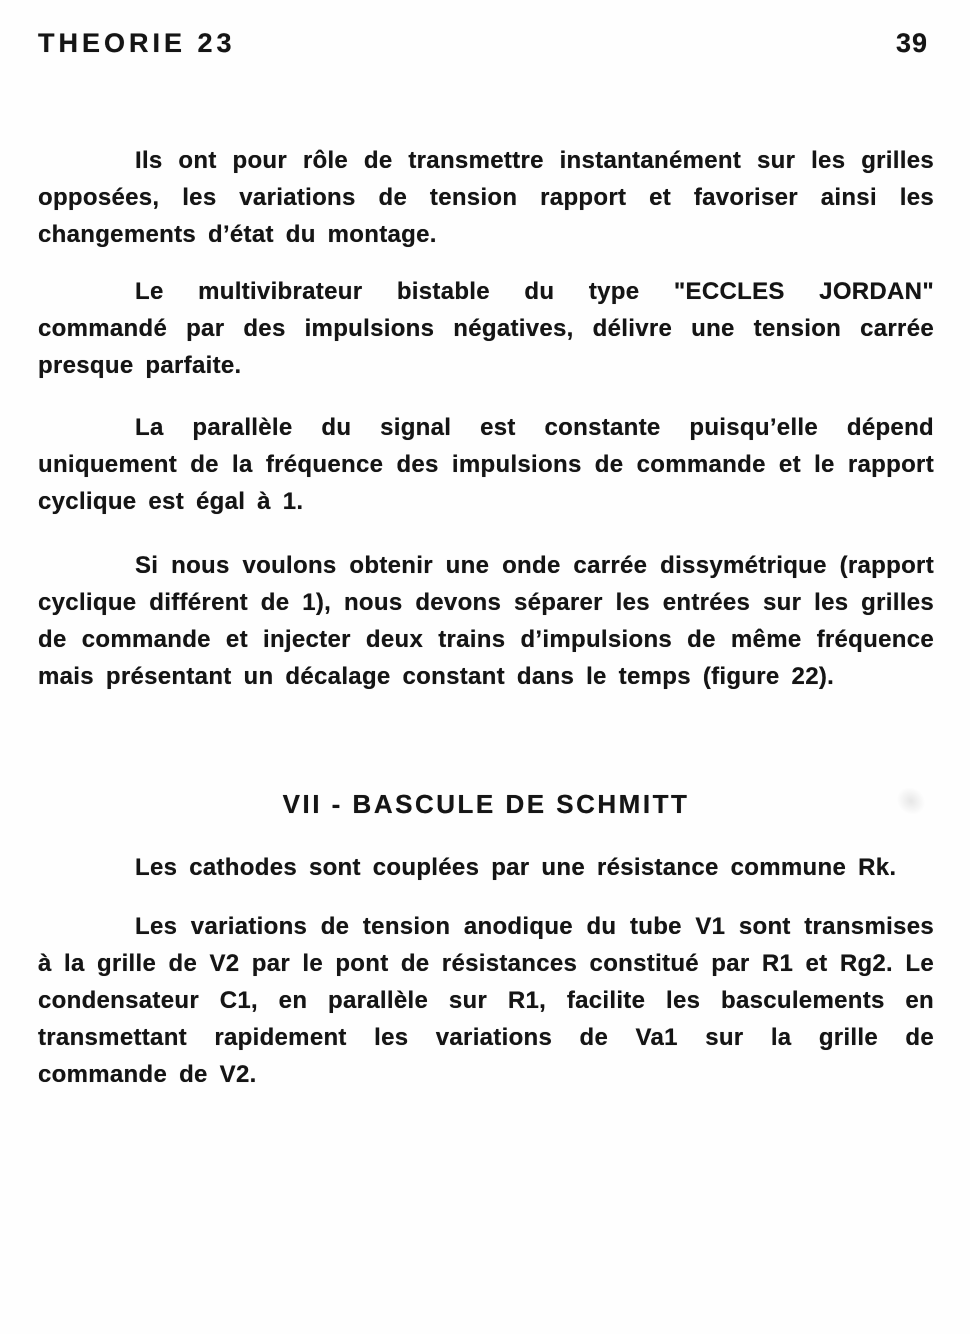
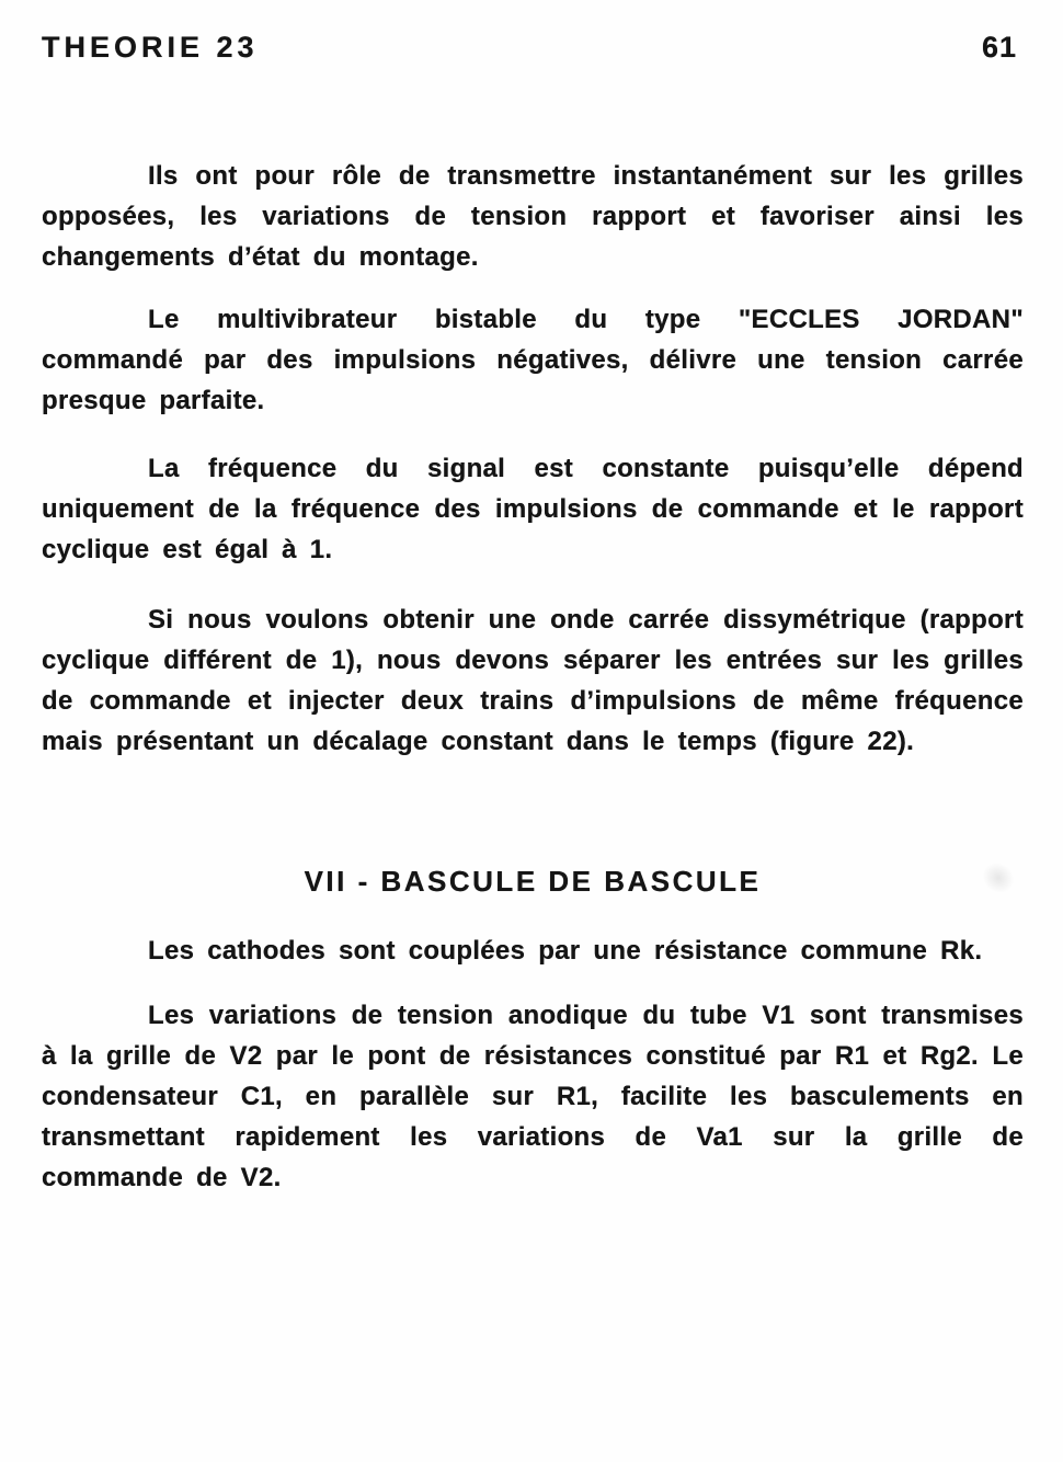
  THEORIE 23
- 39
+ 61
  Ils ont pour rôle de transmettre instantanément sur les grilles opposées, les variations de tension rapport et favoriser ainsi les changements d’état du montage.
  Le multivibrateur bistable du type "ECCLES JORDAN" commandé par des impulsions négatives, délivre une tension carrée presque parfaite.
- La parallèle du signal est constante puisqu’elle dépend uniquement de la fréquence des impulsions de commande et le rapport cyclique est égal à 1.
+ La fréquence du signal est constante puisqu’elle dépend uniquement de la fréquence des impulsions de commande et le rapport cyclique est égal à 1.
  Si nous voulons obtenir une onde carrée dissymétrique (rapport cyclique différent de 1), nous devons séparer les entrées sur les grilles de commande et injecter deux trains d’impulsions de même fréquence mais présentant un décalage constant dans le temps (figure 22).
- VII - BASCULE DE SCHMITT
+ VII - BASCULE DE BASCULE
  Les cathodes sont couplées par une résistance commune Rk.
  Les variations de tension anodique du tube V1 sont transmises à la grille de V2 par le pont de résistances constitué par R1 et Rg2. Le condensateur C1, en parallèle sur R1, facilite les basculements en transmettant rapidement les variations de Va1 sur la grille de commande de V2.
